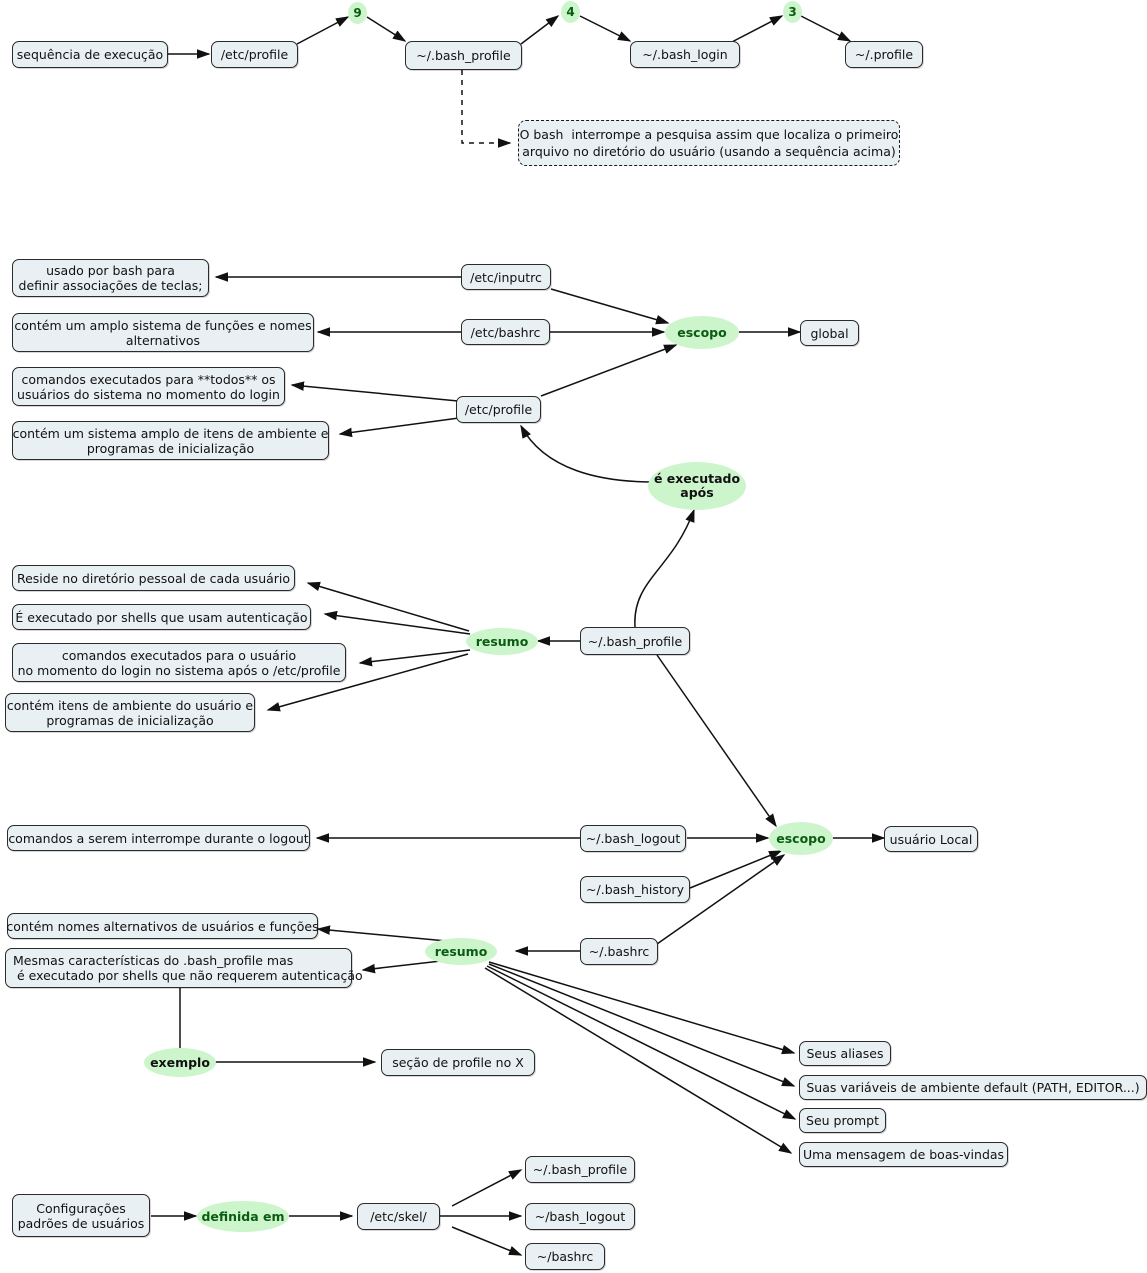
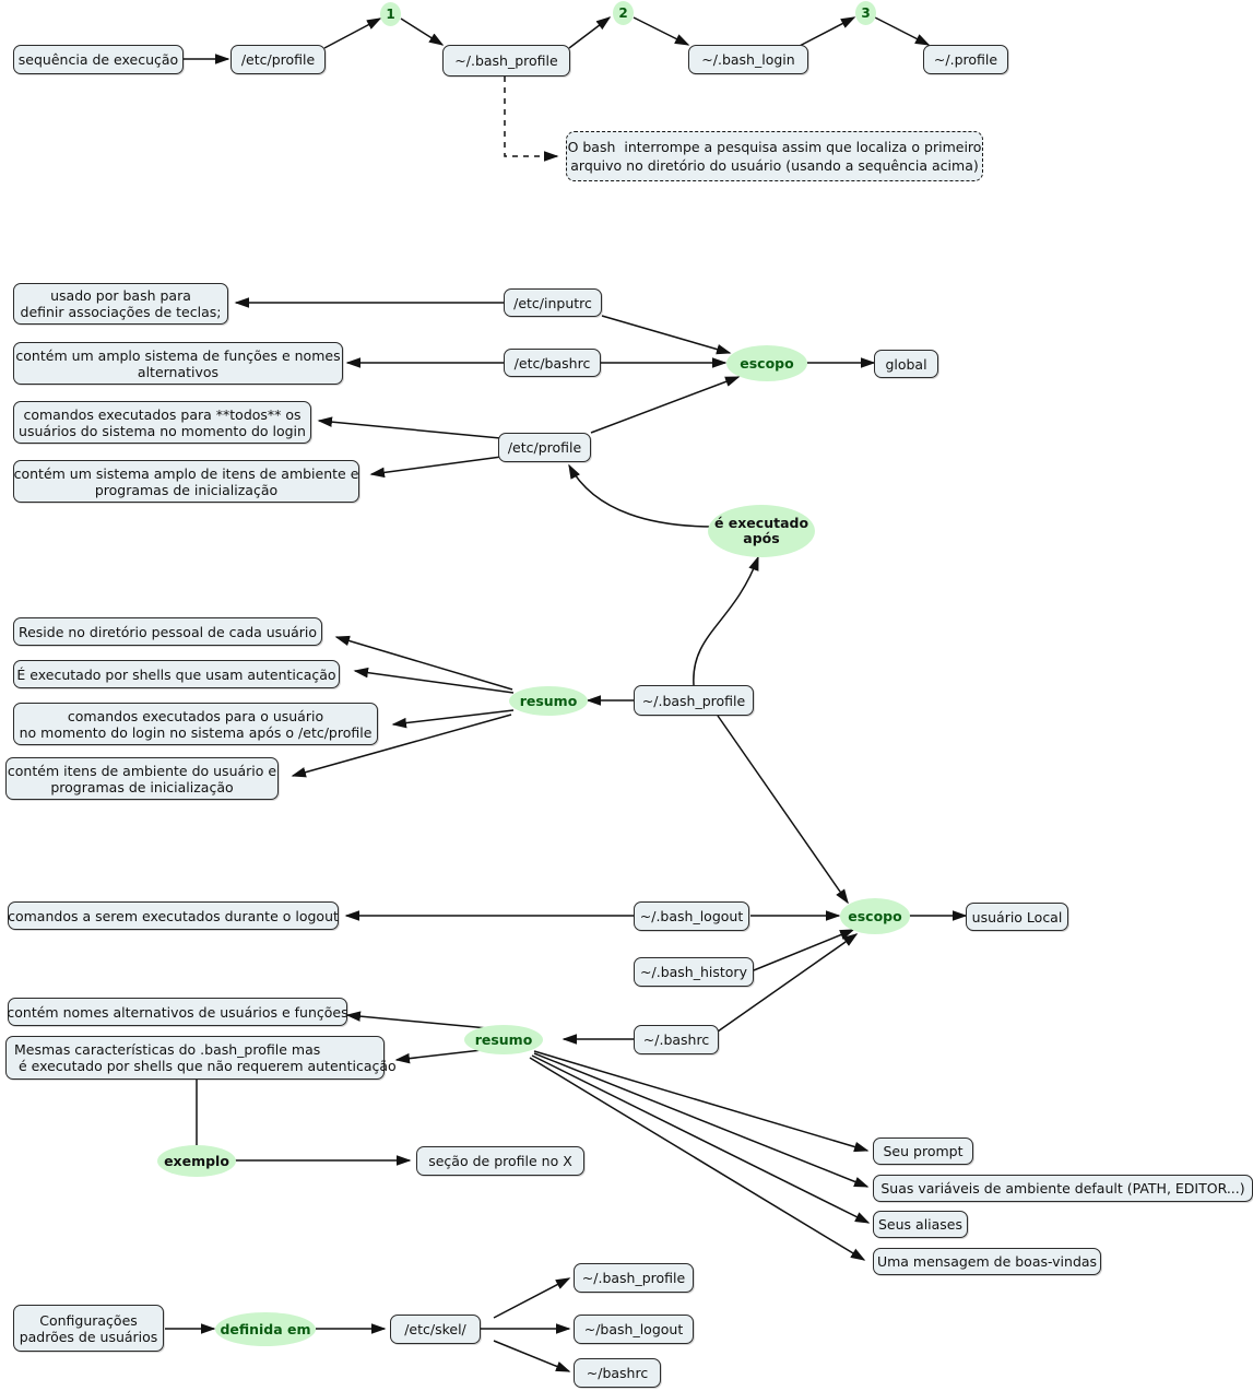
  sequência de execução
  /etc/profile
  ~/.bash_profile
  ~/.bash_login
  ~/.profile
- 9
+ 1
- 4
+ 2
  3
  O bash interrompe a pesquisa assim que localiza o primeiro
  arquivo no diretório do usuário (usando a sequência acima)
  usado por bash para
  definir associações de teclas;
  contém um amplo sistema de funções e nomes
  alternativos
  comandos executados para **todos** os
  usuários do sistema no momento do login
  contém um sistema amplo de itens de ambiente e
  programas de inicialização
  /etc/inputrc
  /etc/bashrc
  /etc/profile
  escopo
  global
  é executado
  após
  Reside no diretório pessoal de cada usuário
  É executado por shells que usam autenticação
  comandos executados para o usuário
  no momento do login no sistema após o /etc/profile
  contém itens de ambiente do usuário e
  programas de inicialização
  resumo
  ~/.bash_profile
- comandos a serem interrompe durante o logout
+ comandos a serem executados durante o logout
  ~/.bash_logout
  ~/.bash_history
  ~/.bashrc
  escopo
  usuário Local
  contém nomes alternativos de usuários e funções
  Mesmas características do .bash_profile mas
  é executado por shells que não requerem autenticação
  resumo
  exemplo
  seção de profile no X
- Seus aliases
+ Seu prompt
  Suas variáveis de ambiente default (PATH, EDITOR...)
- Seu prompt
+ Seus aliases
  Uma mensagem de boas-vindas
  Configurações
  padrões de usuários
  definida em
  /etc/skel/
  ~/.bash_profile
  ~/bash_logout
  ~/bashrc
